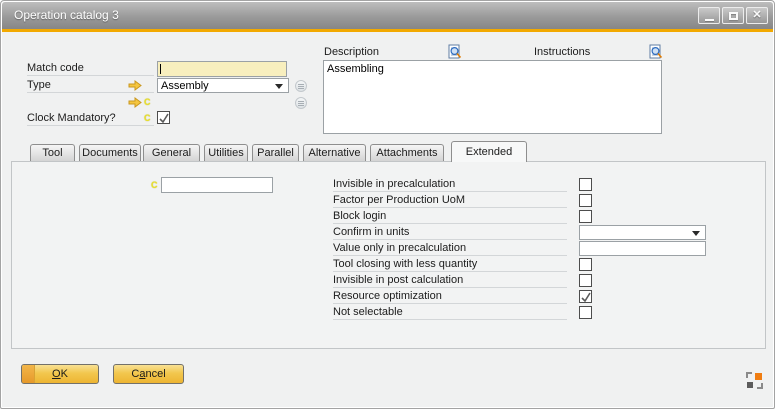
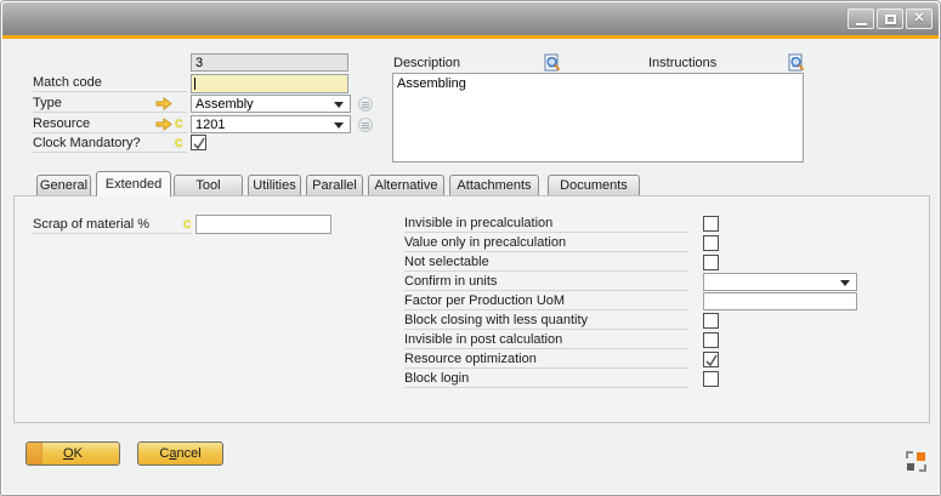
- Operation catalog 3
  ✕
  Match code
  Type
+ Resource
  Clock Mandatory?
  C
  C
+ 3
  Assembly
+ 1201
  Description
  Instructions
  Assembling
- Tool
+ General
- Documents
+ Extended
- General
+ Tool
  Utilities
  Parallel
  Alternative
  Attachments
- Extended
+ Documents
+ Scrap of material %
  C
  Invisible in precalculation
- Factor per Production UoM
+ Value only in precalculation
- Block login
+ Not selectable
  Confirm in units
- Value only in precalculation
+ Factor per Production UoM
- Tool closing with less quantity
+ Block closing with less quantity
  Invisible in post calculation
  Resource optimization
- Not selectable
+ Block login
  OK
  Cancel
